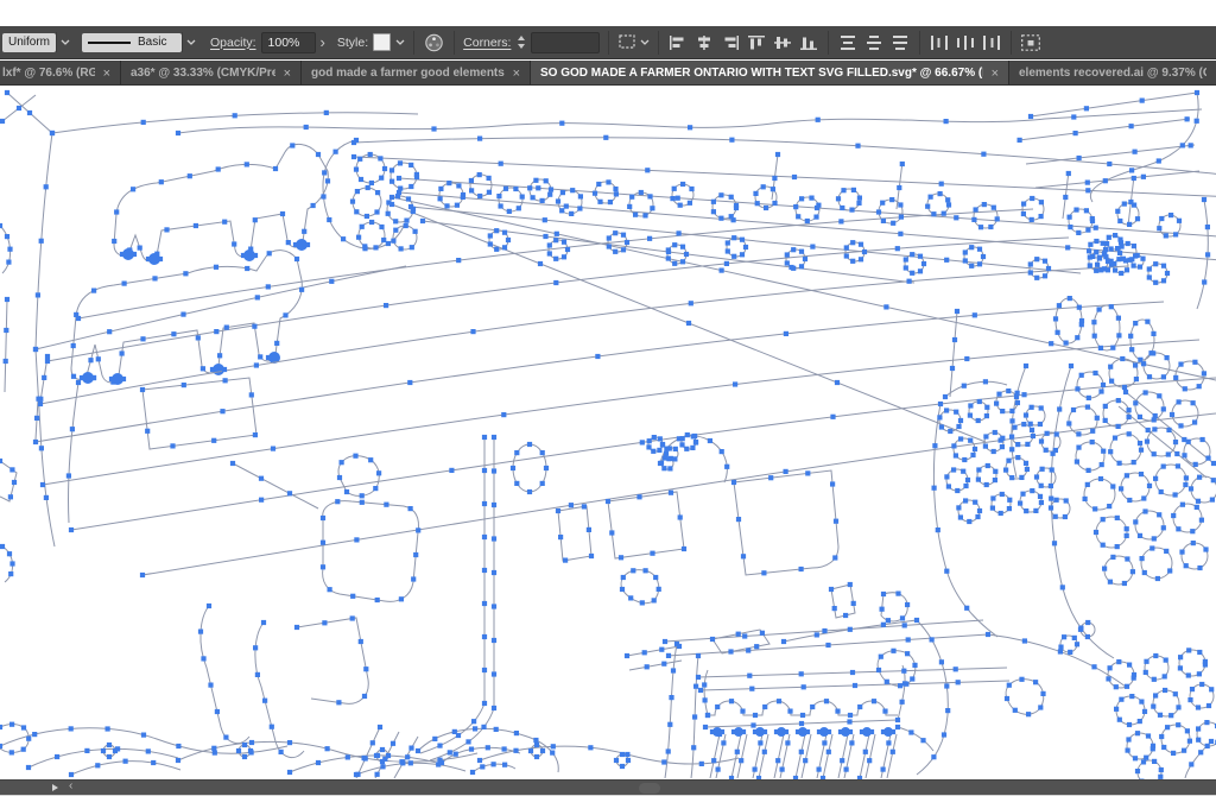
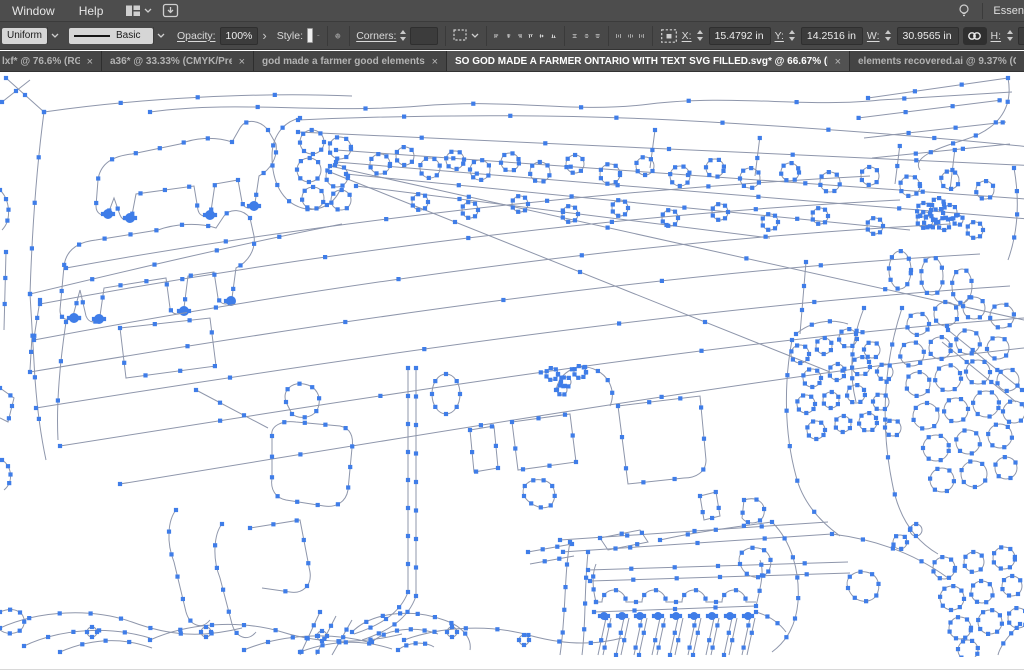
+ Window
+ Help
+ Essen
  Uniform
  Basic
  Opacity:
  100%
  ›
  Style:
  Corners:
+ X:
+ 15.4792 in
+ Y:
+ 14.2516 in
+ W:
+ 30.9565 in
+ H:
  ×
  a36* @ 33.33% (CMYK/Pre
  ×
  god made a farmer good elements
  ×
  SO GOD MADE A FARMER ONTARIO WITH TEXT SVG FILLED.svg* @ 66.67% (
  ×
  elements recovered.ai @ 9.37% (
- ‹
